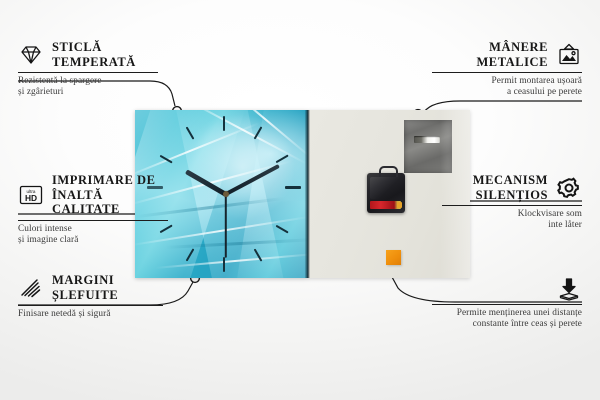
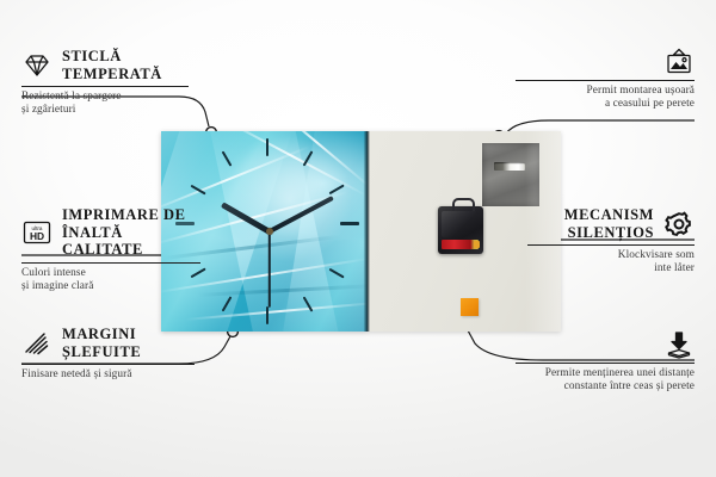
  STICLĂ
  TEMPERATĂ
  Rezistentă la spargere
  și zgârieturi
  HD
  IMPRIMARE DE
  ÎNALTĂ CALITATE
  Culori intense
  și imagine clară
  MARGINI
  ȘLEFUITE
  Finisare netedă și sigură
- MÂNERE
- METALICE
  Permit montarea ușoară
  a ceasului pe perete
  MECANISM
  SILENȚIOS
  Klockvisare som
  inte låter
  Permite menținerea unei distanțe
  constante între ceas și perete
